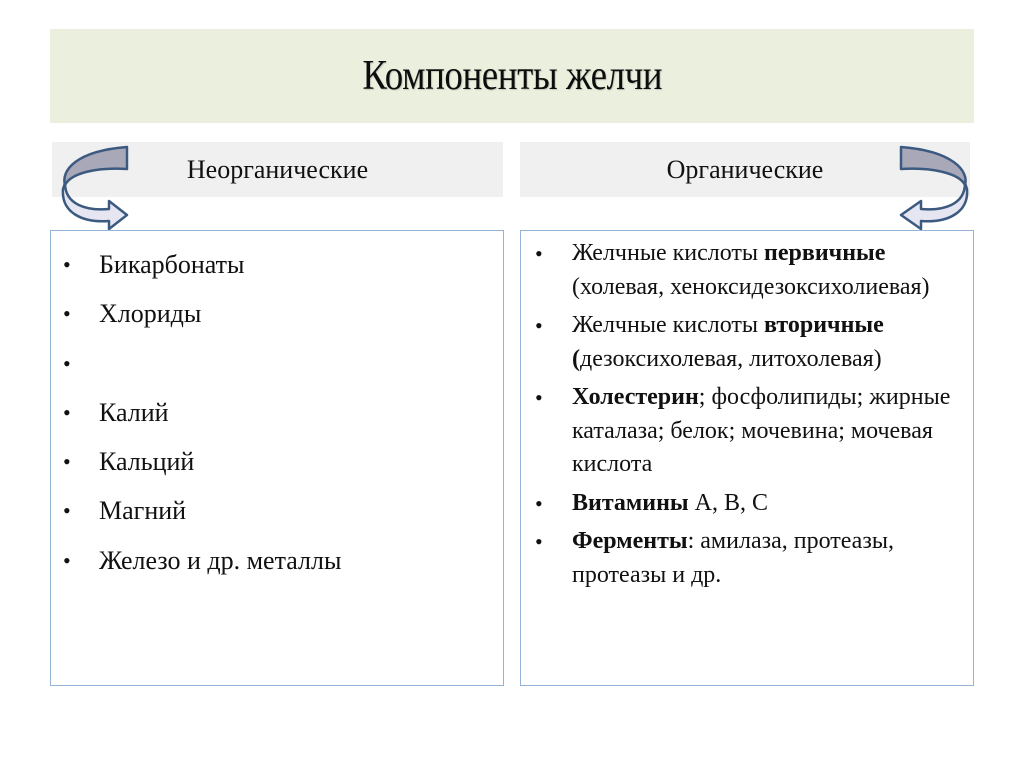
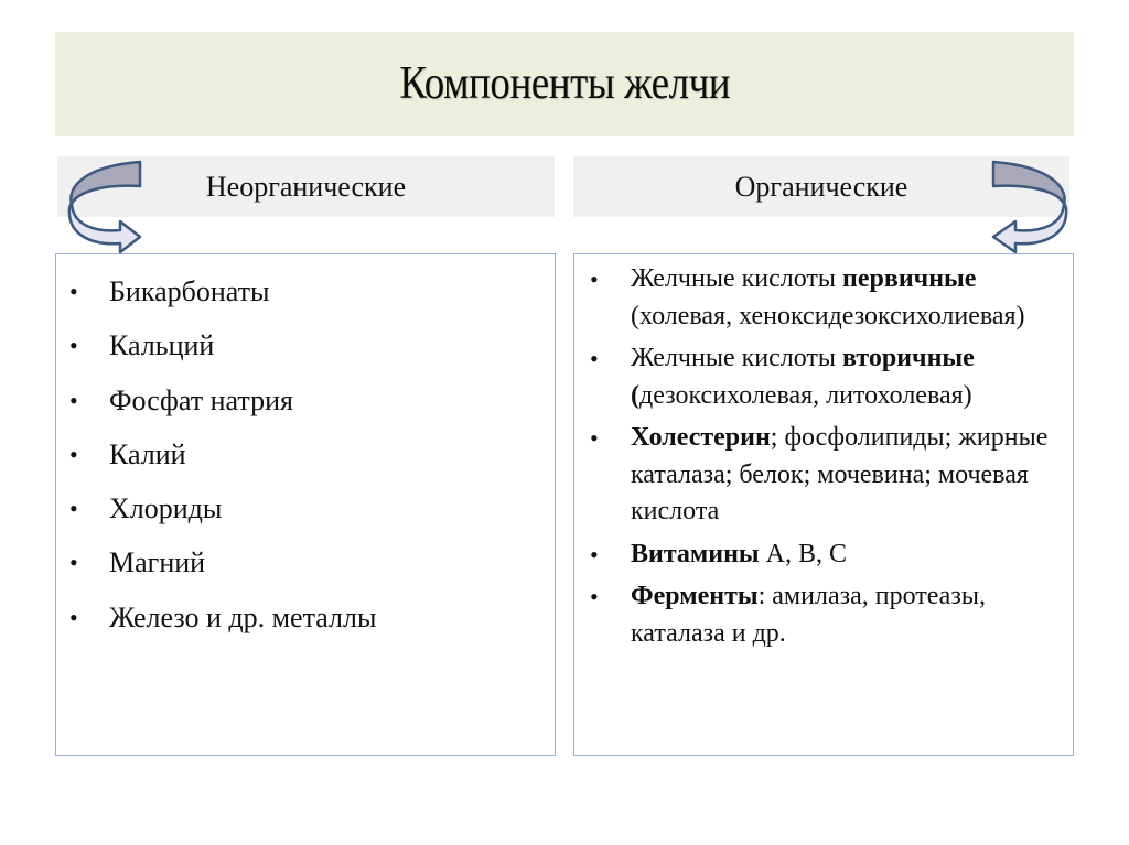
  Компоненты желчи
  Неорганические
  Органические
  •
  Бикарбонаты
  •
- Хлориды
+ Кальций
  •
+ Фосфат натрия
  •
  Калий
  •
- Кальций
+ Хлориды
  •
  Магний
  •
  Железо и др. металлы
  •
  Желчные кислоты первичные (холевая, хеноксидезоксихолиевая)
  •
  Желчные кислоты вторичные (дезоксихолевая, литохолевая)
  •
  Холестерин; фосфолипиды; жирные каталаза; белок; мочевина; мочевая кислота
  •
  Витамины А, В, С
  •
- Ферменты: амилаза, протеазы, протеазы и др.
+ Ферменты: амилаза, протеазы, каталаза и др.
